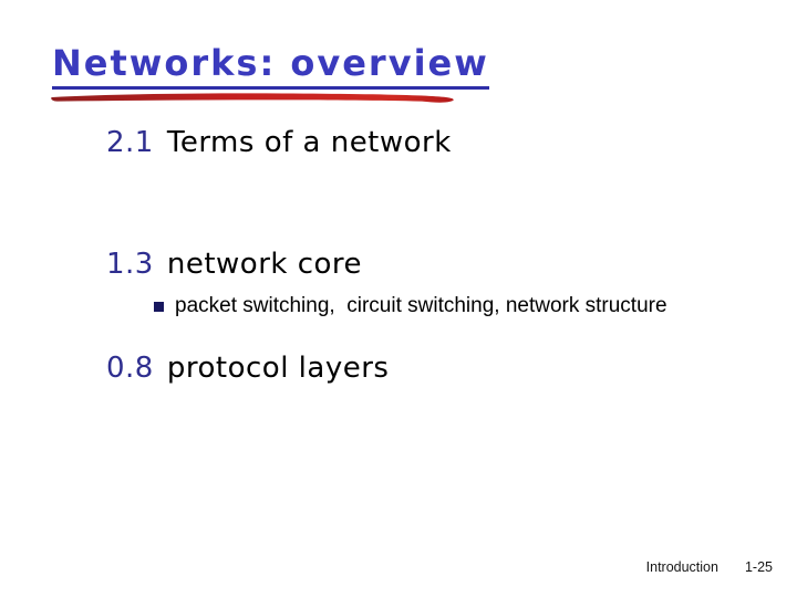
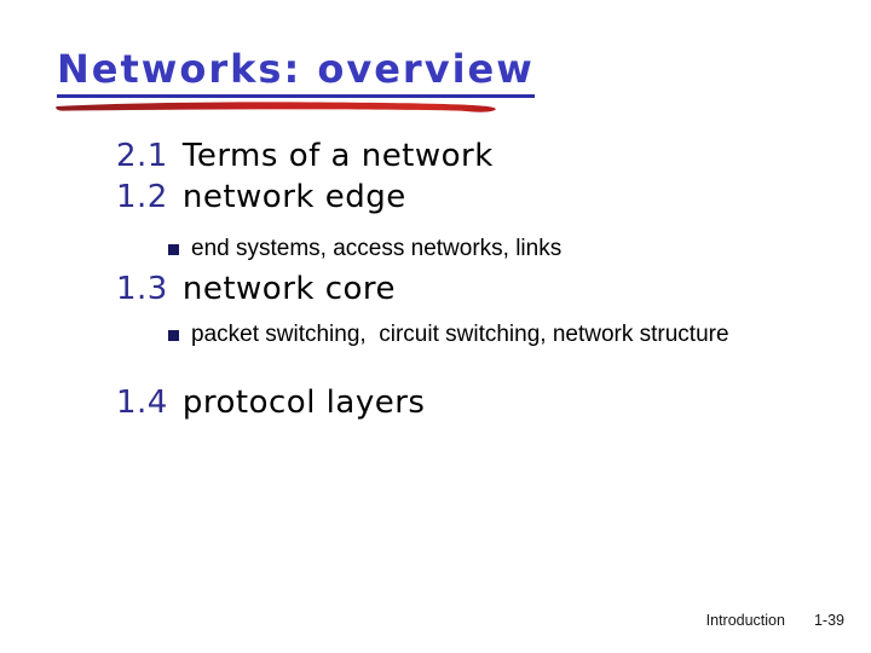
  Networks: overview
  2.1 Terms of a network
+ 1.2 network edge
+ end systems, access networks, links
  1.3 network core
  packet switching, circuit switching, network structure
- 0.8 protocol layers
+ 1.4 protocol layers
  Introduction
- 1-25
+ 1-39
